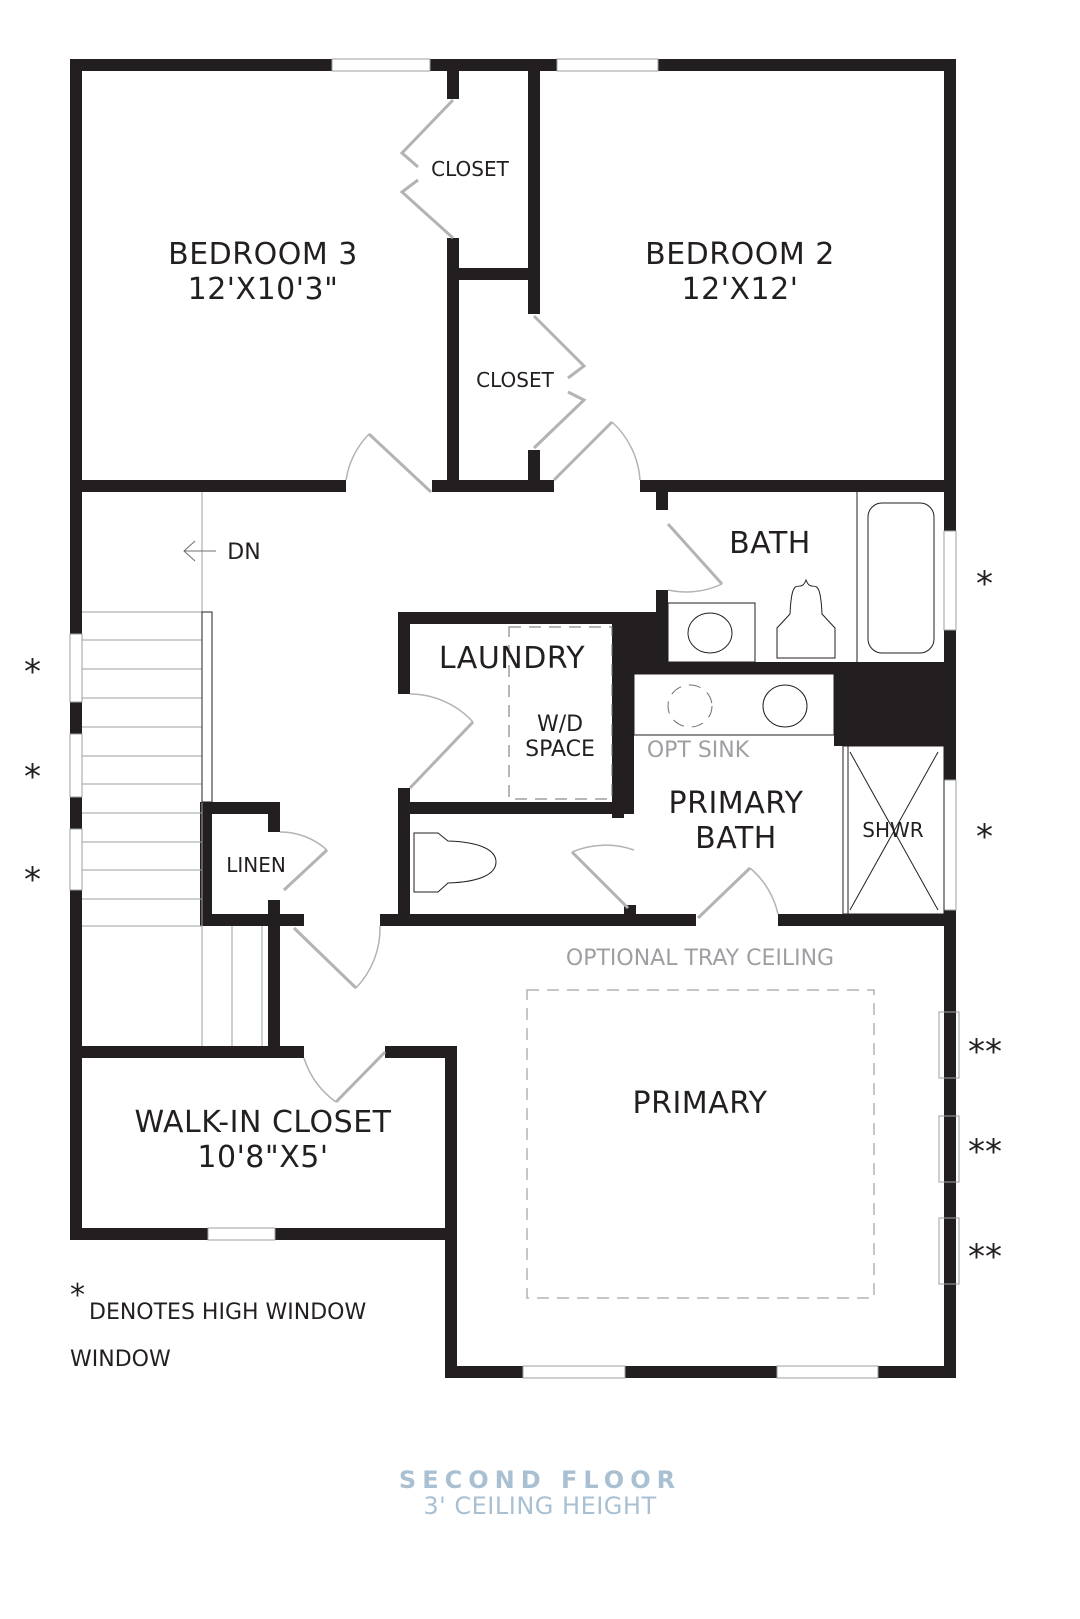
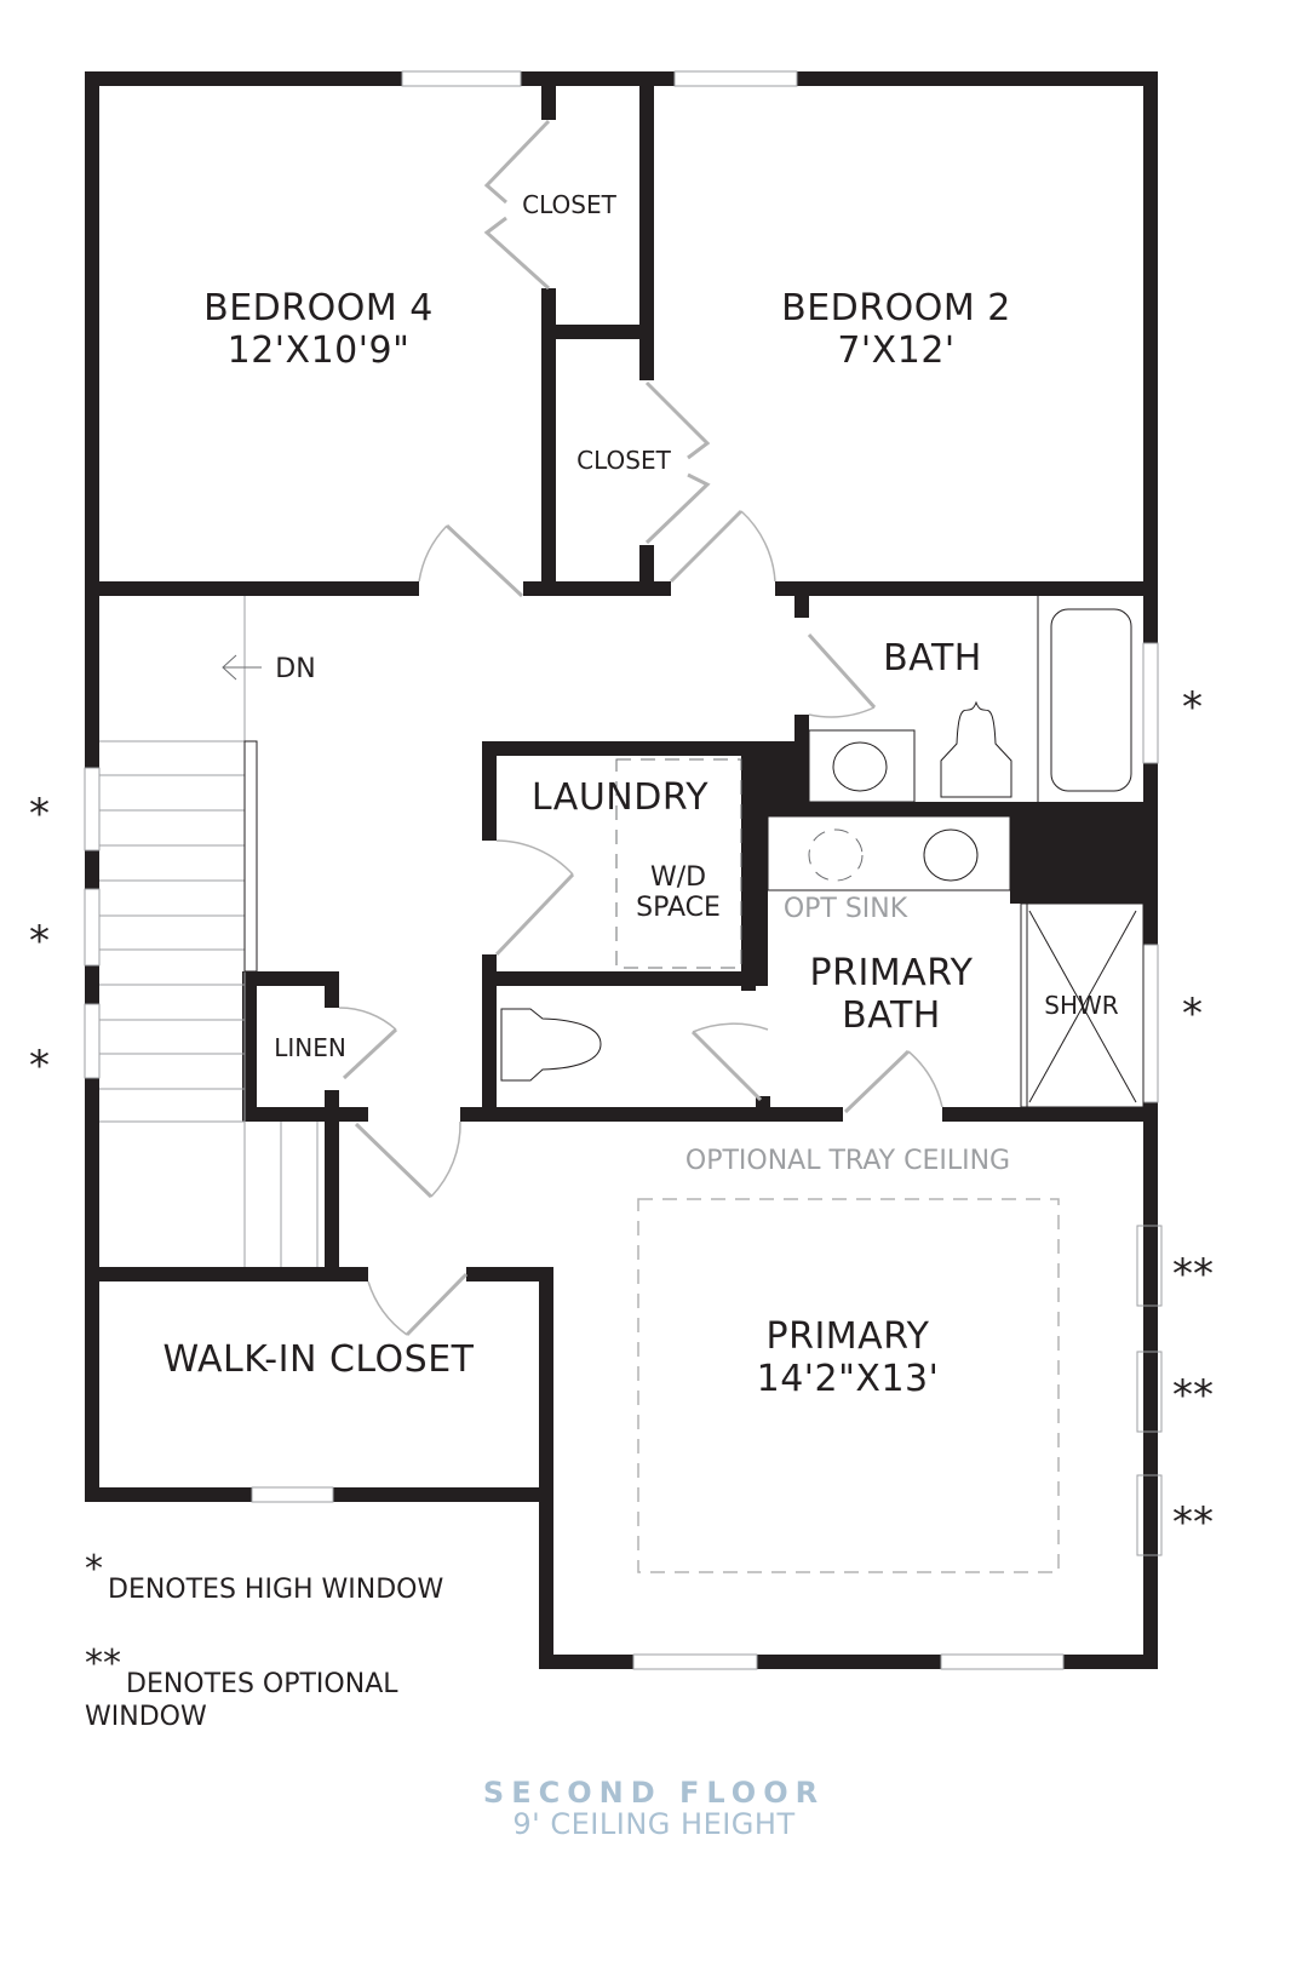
- BEDROOM 3
+ BEDROOM 4
- 12'X10'3"
+ 12'X10'9"
  BEDROOM 2
- 12'X12'
+ 7'X12'
  CLOSET
  CLOSET
  BATH
  LAUNDRY
  W/D
  SPACE
  OPT SINK
  PRIMARY
  BATH
  SHWR
  LINEN
  DN
  OPTIONAL TRAY CEILING
  WALK-IN CLOSET
- 10'8"X5'
  PRIMARY
+ 14'2"X13'
  *
  *
  *
  *
  *
  **
  **
  **
  * DENOTES HIGH WINDOW
+ ** DENOTES OPTIONAL
  WINDOW
  SECOND FLOOR
- 3' CEILING HEIGHT
+ 9' CEILING HEIGHT
